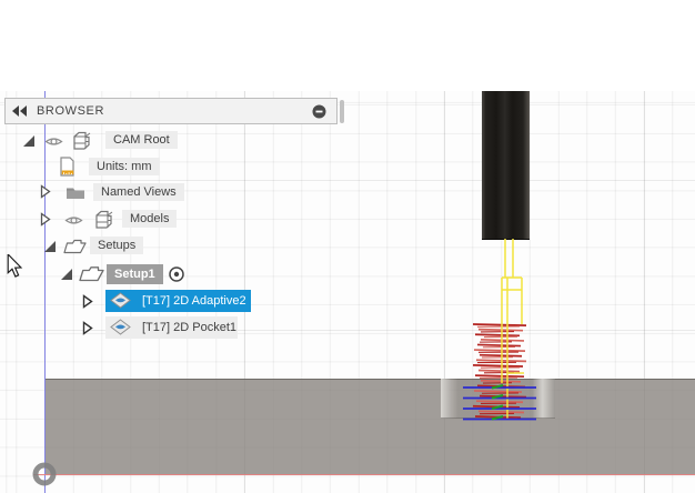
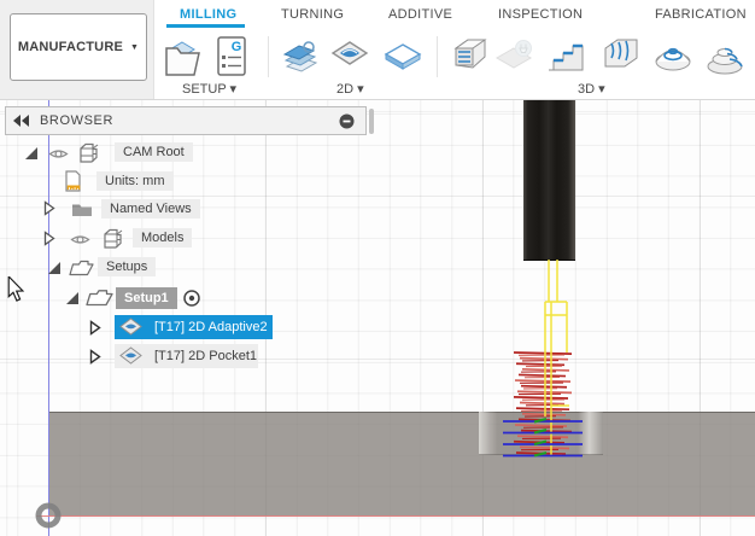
+ MANUFACTURE
+ MILLING
+ TURNING
+ ADDITIVE
+ INSPECTION
+ FABRICATION
+ G
+ SETUP ▾
+ 2D ▾
+ 3D ▾
  BROWSER
  CAM Root
  Units: mm
  Named Views
  Models
  Setups
  Setup1
  [T17] 2D Adaptive2
  [T17] 2D Pocket1
